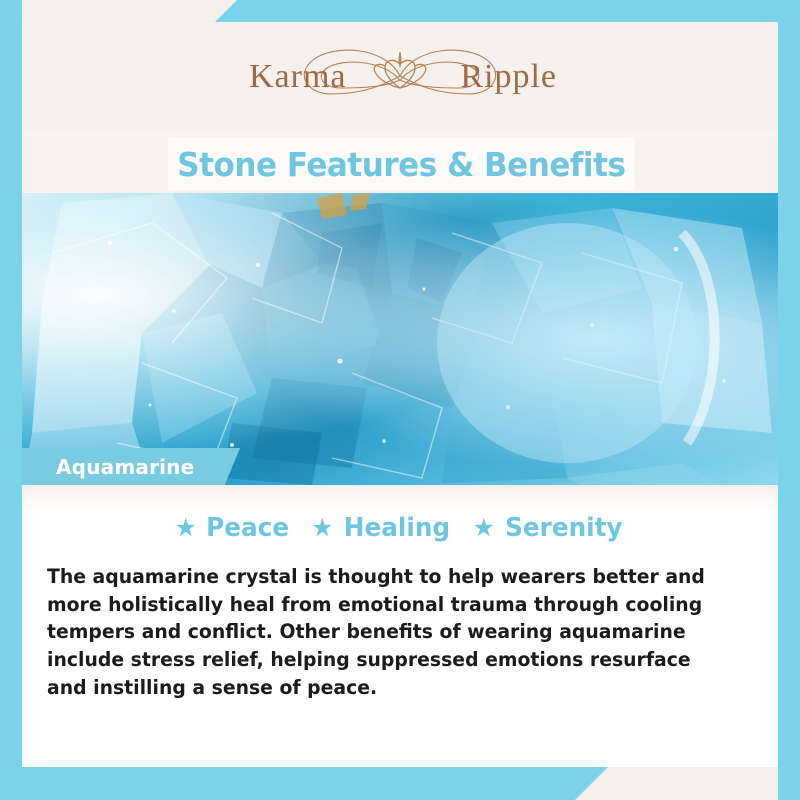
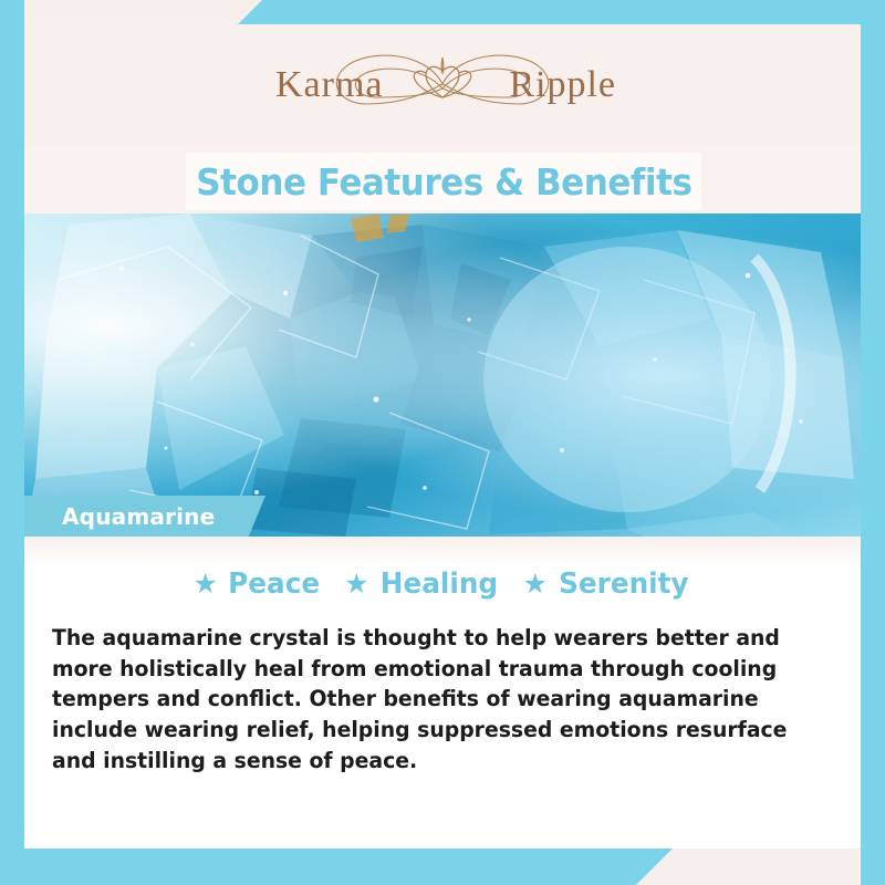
  Karma
  Ripple
  Stone Features & Benefits
  Aquamarine
  ★
  Peace
  ★
  Healing
  ★
  Serenity
- The aquamarine crystal is thought to help wearers better and more holistically heal from emotional trauma through cooling tempers and conflict. Other benefits of wearing aquamarine include stress relief, helping suppressed emotions resurface and instilling a sense of peace.
+ The aquamarine crystal is thought to help wearers better and more holistically heal from emotional trauma through cooling tempers and conflict. Other benefits of wearing aquamarine include wearing relief, helping suppressed emotions resurface and instilling a sense of peace.
